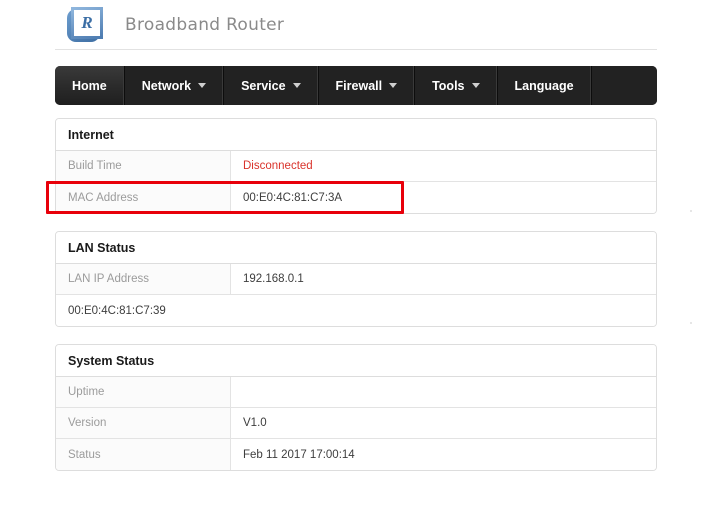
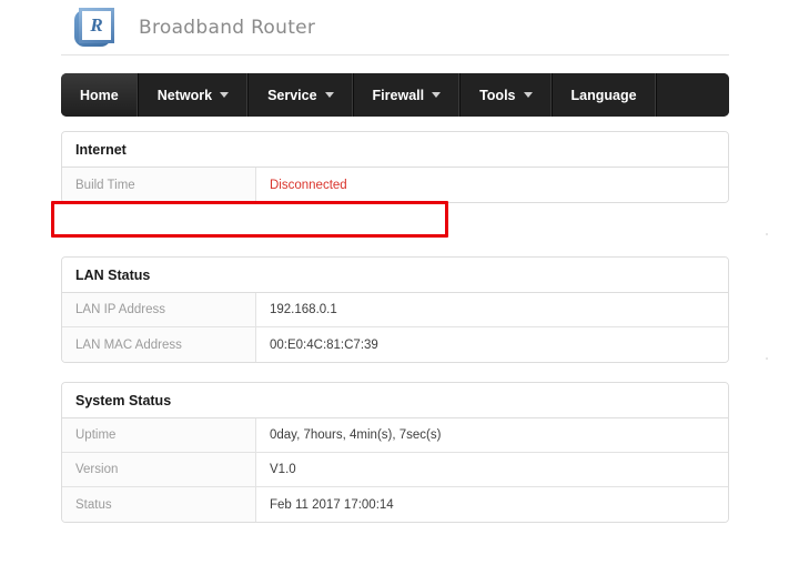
  R
  Broadband Router
  Home
  Network
  Service
  Firewall
  Tools
  Language
  Internet
  Build Time
  Disconnected
- MAC Address
- 00:E0:4C:81:C7:3A
  LAN Status
  LAN IP Address
  192.168.0.1
+ LAN MAC Address
  00:E0:4C:81:C7:39
  System Status
  Uptime
+ 0day, 7hours, 4min(s), 7sec(s)
  Version
  V1.0
  Status
  Feb 11 2017 17:00:14
